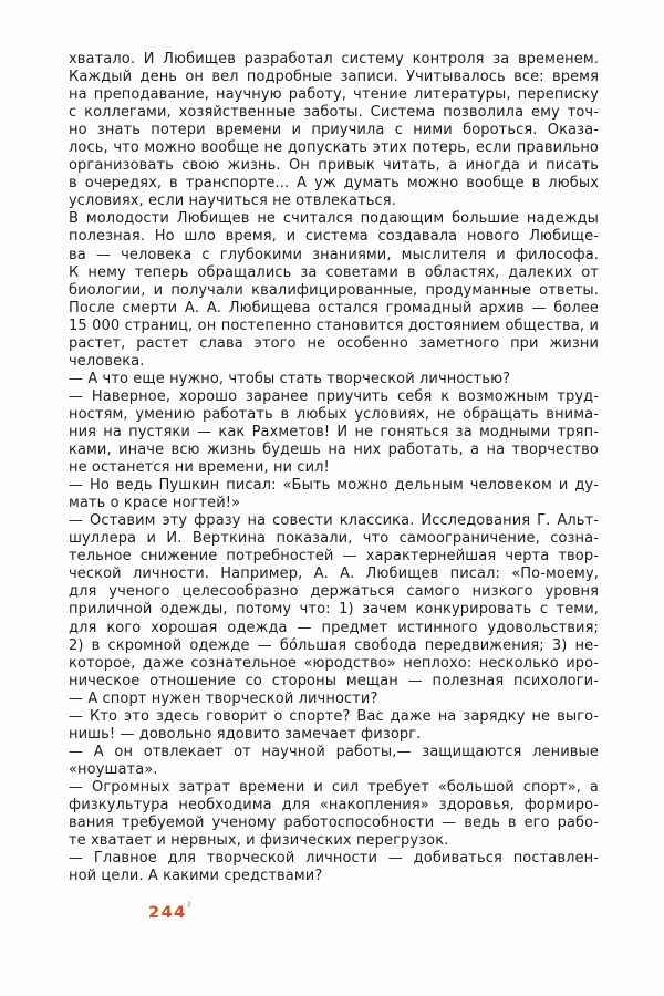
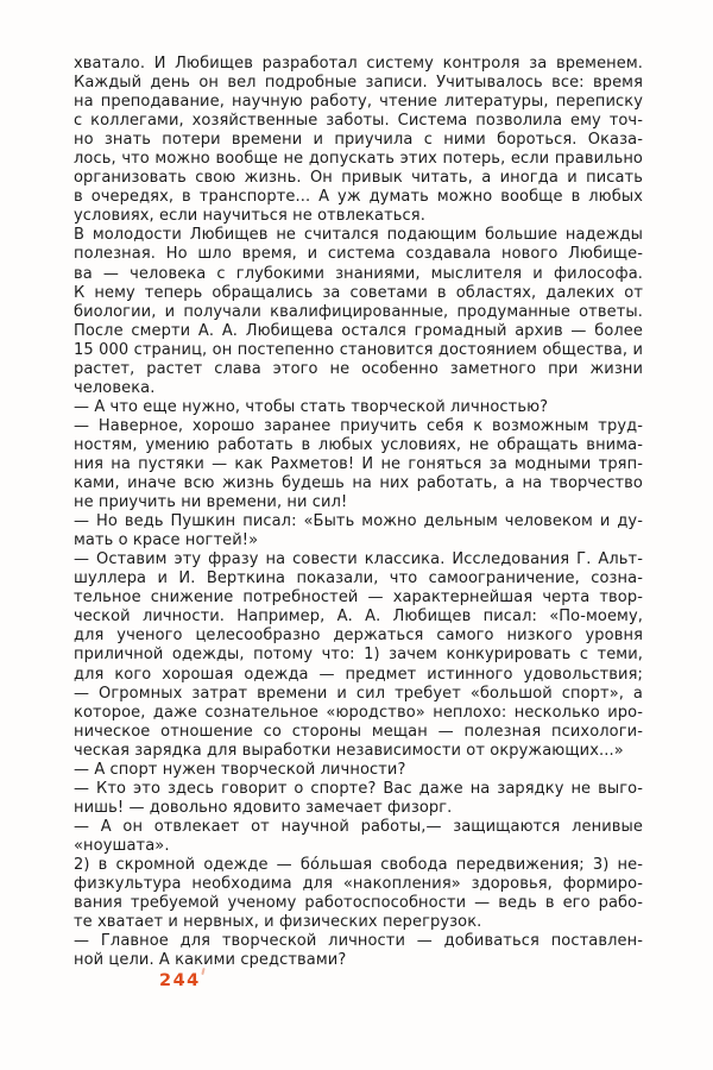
  хватало. И Любищев разработал систему контроля за временем.
  Каждый день он вел подробные записи. Учитывалось все: время
  на преподавание, научную работу, чтение литературы, переписку
  с коллегами, хозяйственные заботы. Система позволила ему точ-
  но знать потери времени и приучила с ними бороться. Оказа-
  лось, что можно вообще не допускать этих потерь, если правильно
  организовать свою жизнь. Он привык читать, а иногда и писать
  в очередях, в транспорте... А уж думать можно вообще в любых
  условиях, если научиться не отвлекаться.
  В молодости Любищев не считался подающим большие надежды
  полезная. Но шло время, и система создавала нового Любище-
  ва — человека с глубокими знаниями, мыслителя и философа.
  К нему теперь обращались за советами в областях, далеких от
  биологии, и получали квалифицированные, продуманные ответы.
  После смерти А. А. Любищева остался громадный архив — более
  15 000 страниц, он постепенно становится достоянием общества, и
  растет, растет слава этого не особенно заметного при жизни
  человека.
  — А что еще нужно, чтобы стать творческой личностью?
  — Наверное, хорошо заранее приучить себя к возможным труд-
  ностям, умению работать в любых условиях, не обращать внима-
  ния на пустяки — как Рахметов! И не гоняться за модными тряп-
  ками, иначе всю жизнь будешь на них работать, а на творчество
- не останется ни времени, ни сил!
+ не приучить ни времени, ни сил!
  — Но ведь Пушкин писал: «Быть можно дельным человеком и ду-
  мать о красе ногтей!»
  — Оставим эту фразу на совести классика. Исследования Г. Альт-
  шуллера и И. Верткина показали, что самоограничение, созна-
  тельное снижение потребностей — характернейшая черта твор-
  ческой личности. Например, А. А. Любищев писал: «По-моему,
  для ученого целесообразно держаться самого низкого уровня
  приличной одежды, потому что: 1) зачем конкурировать с теми,
  для кого хорошая одежда — предмет истинного удовольствия;
- 2) в скромной одежде — бо́льшая свобода передвижения; 3) не-
+ — Огромных затрат времени и сил требует «большой спорт», а
  которое, даже сознательное «юродство» неплохо: несколько иро-
  ническое отношение со стороны мещан — полезная психологи-
+ ческая зарядка для выработки независимости от окружающих...»
  — А спорт нужен творческой личности?
  — Кто это здесь говорит о спорте? Вас даже на зарядку не выго-
  нишь! — довольно ядовито замечает физорг.
  — А он отвлекает от научной работы,— защищаются ленивые
  «ноушата».
- — Огромных затрат времени и сил требует «большой спорт», а
+ 2) в скромной одежде — бо́льшая свобода передвижения; 3) не-
  физкультура необходима для «накопления» здоровья, формиро-
  вания требуемой ученому работоспособности — ведь в его рабо-
  те хватает и нервных, и физических перегрузок.
  — Главное для творческой личности — добиваться поставлен-
  ной цели. А какими средствами?
  244
